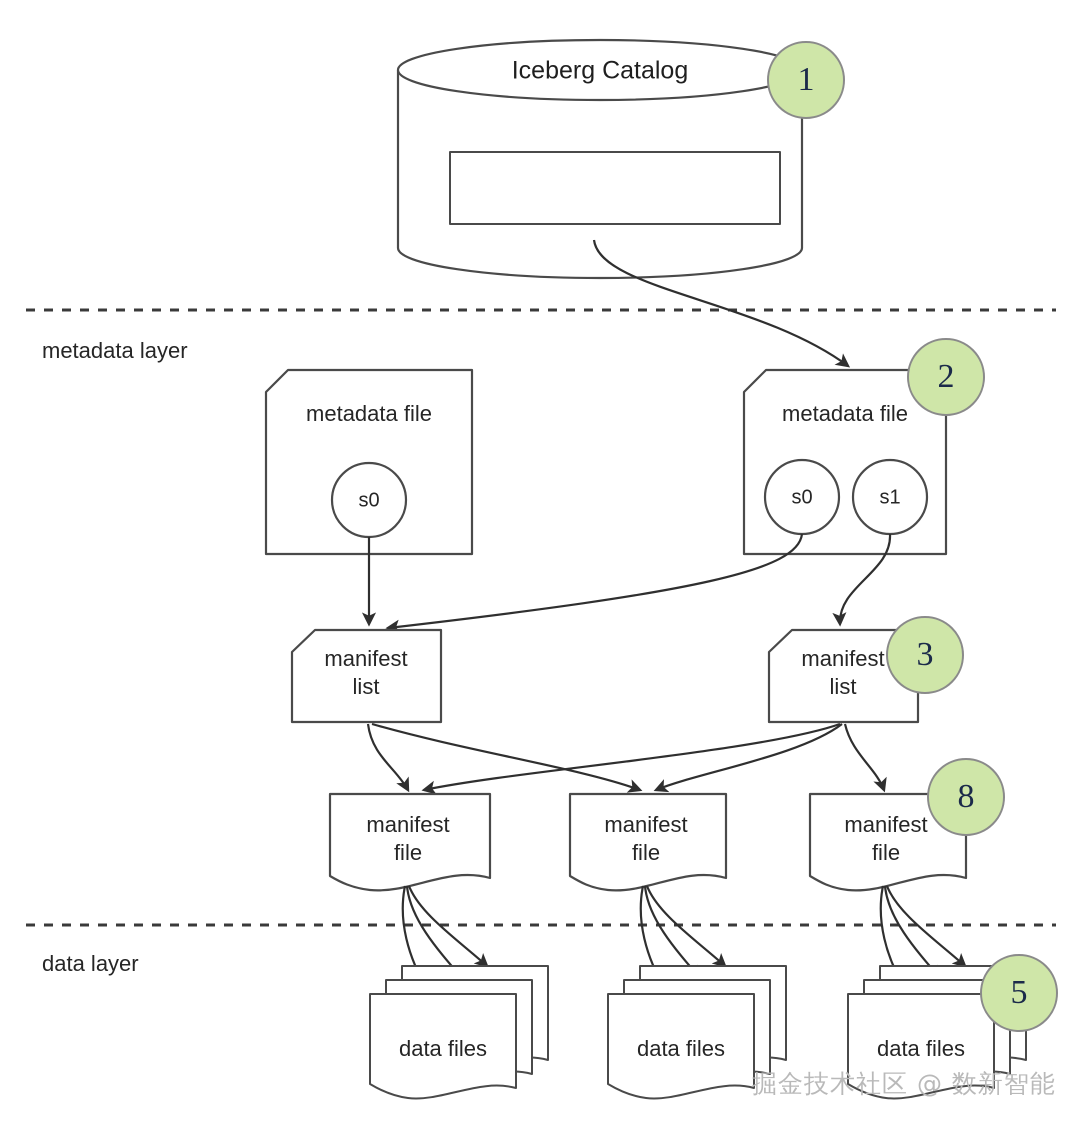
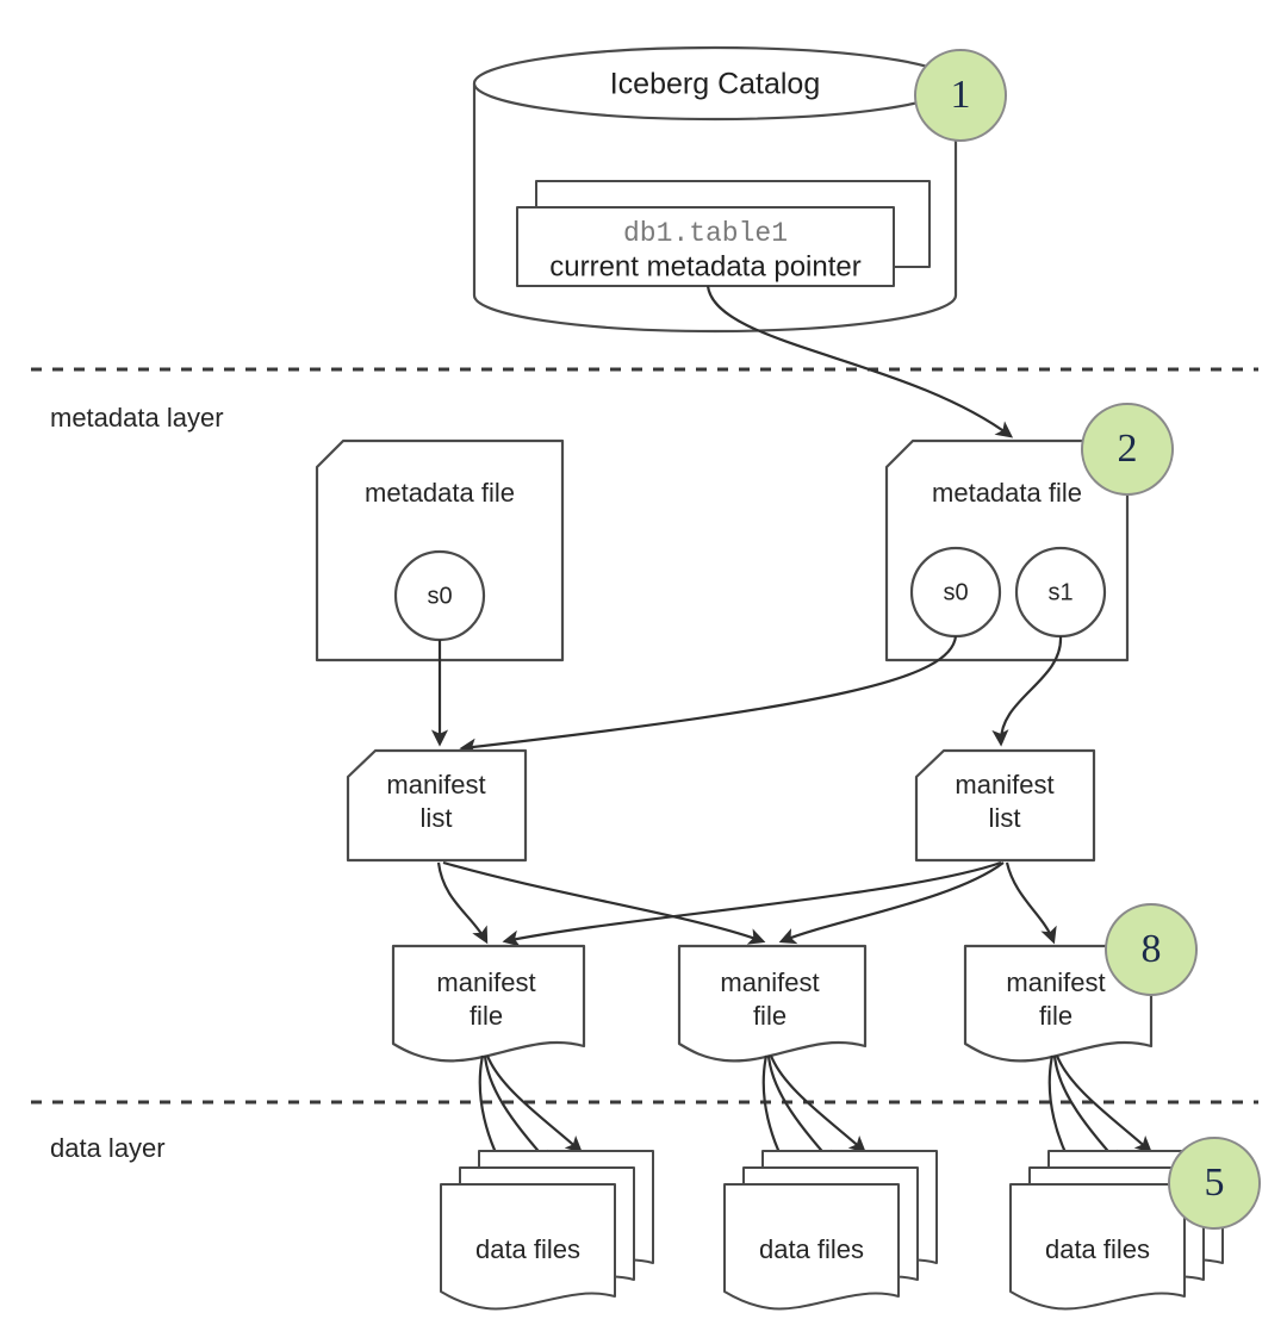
  metadata layer
  data layer
  Iceberg Catalog
+ db1.table1
+ current metadata pointer
  1
  metadata file
  s0
  metadata file
  s0
  s1
  2
  manifest
  list
  manifest
  list
- 3
  manifest
  file
  manifest
  file
  manifest
  file
  8
  data files
  data files
  data files
  5
- 掘金技术社区 @ 数新智能
